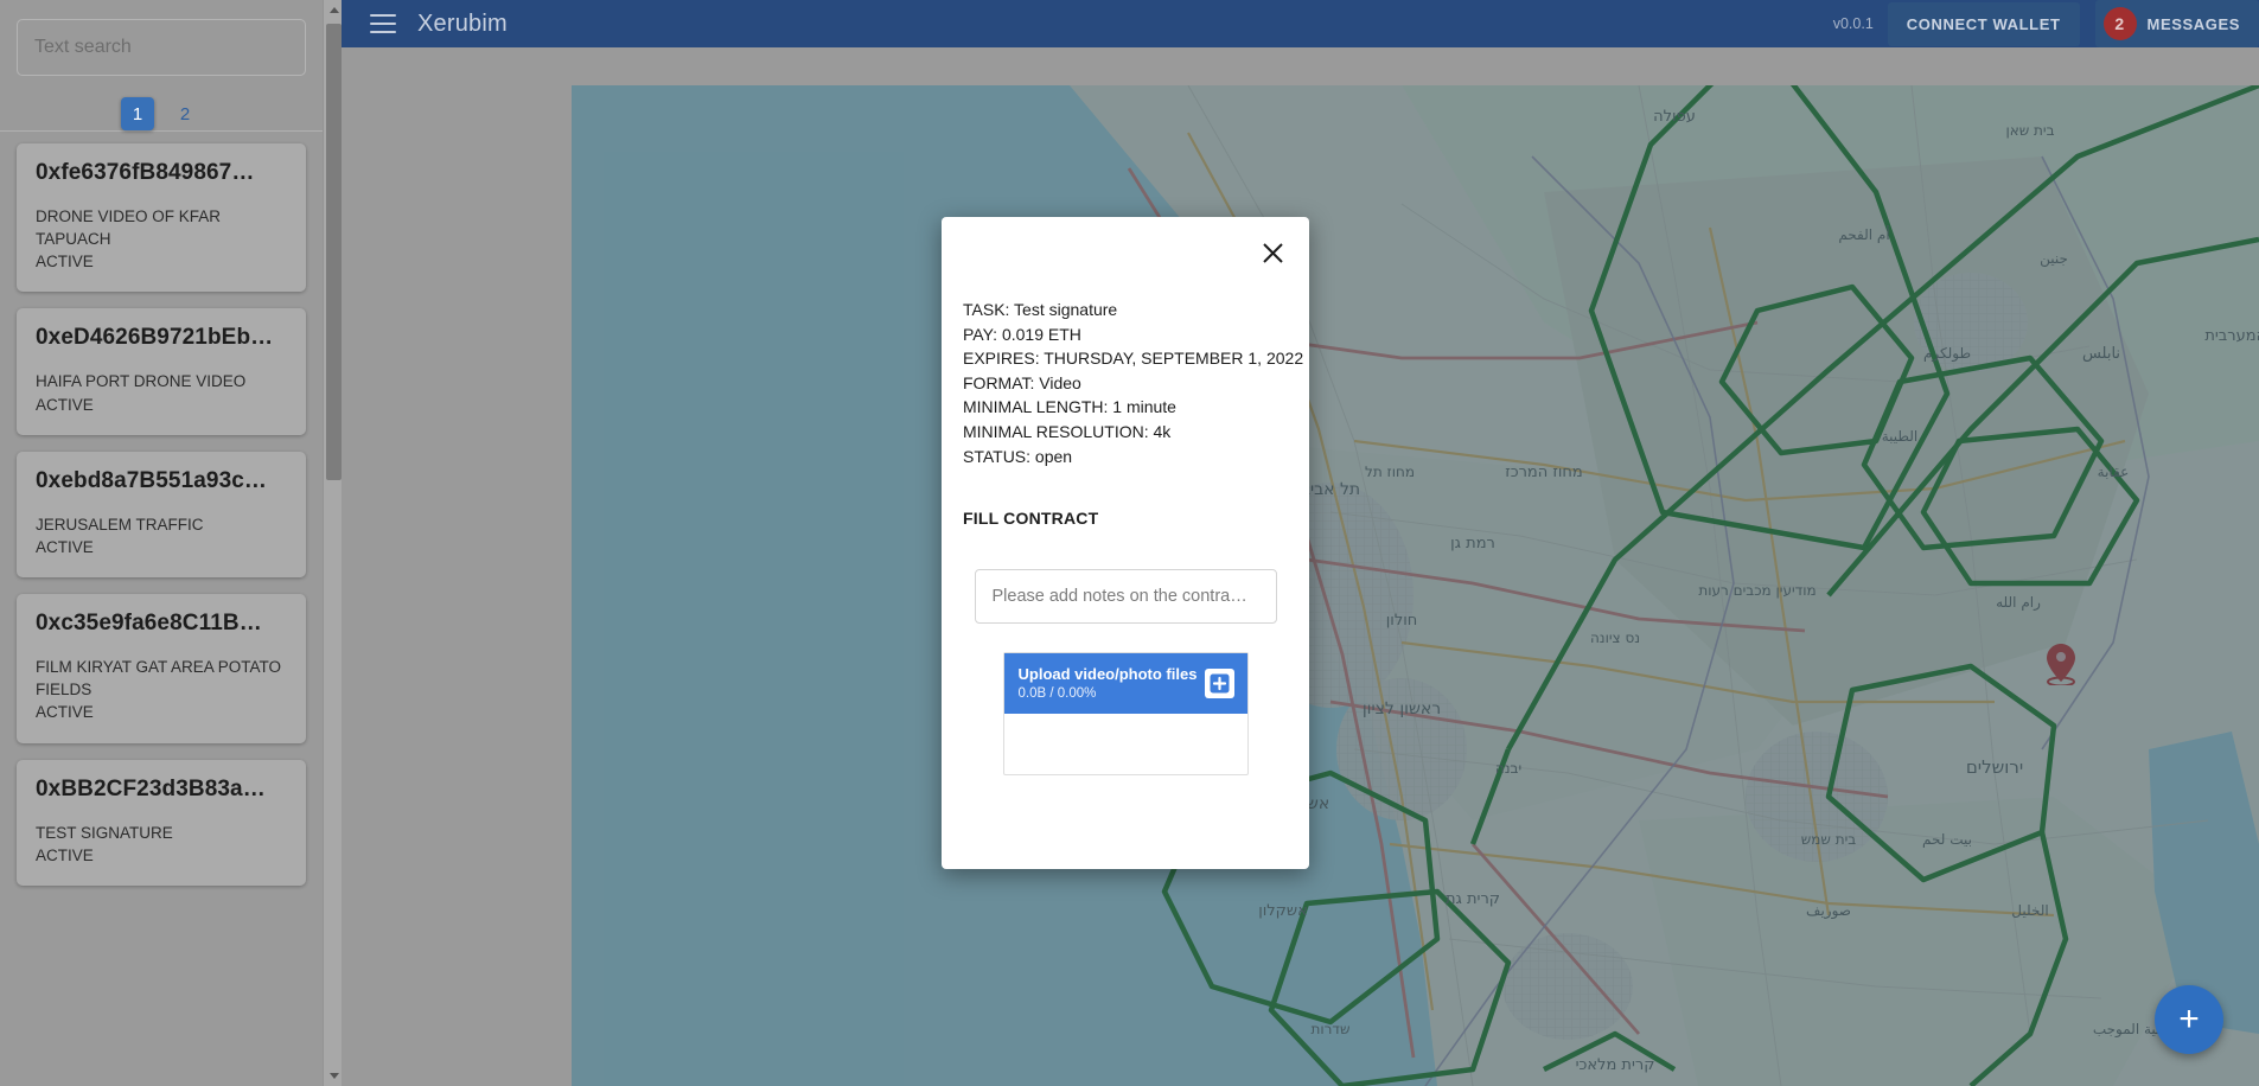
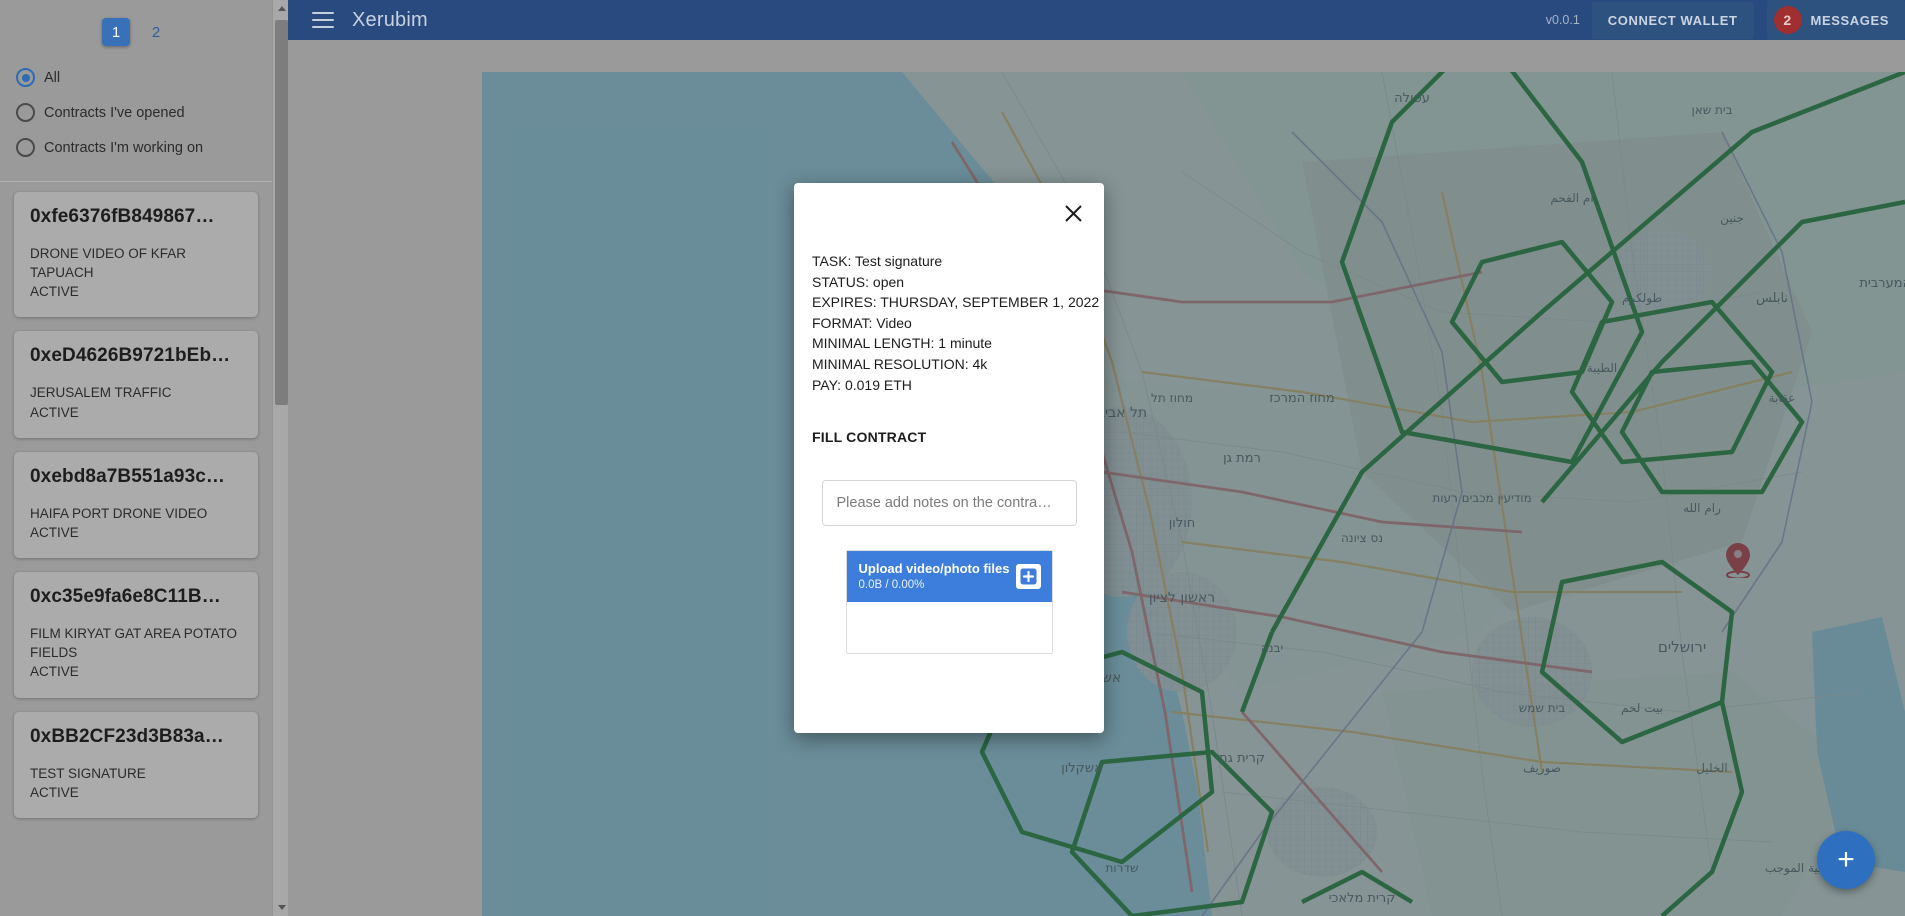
- Text search
  1
  2
+ All
+ Contracts I've opened
+ Contracts I'm working on
  0xfe6376fB849867…
  DRONE VIDEO OF KFAR TAPUACH
  ACTIVE
  0xeD4626B9721bEb…
- HAIFA PORT DRONE VIDEO
+ JERUSALEM TRAFFIC
  ACTIVE
  0xebd8a7B551a93c…
- JERUSALEM TRAFFIC
+ HAIFA PORT DRONE VIDEO
  ACTIVE
  0xc35e9fa6e8C11B…
  FILM KIRYAT GAT AREA POTATO FIELDS
  ACTIVE
  0xBB2CF23d3B83a…
  TEST SIGNATURE
  ACTIVE
  עפולה
  בית שאן
  أم الفحم
  جنين
  طولكرم
  نابلس
  الطيبة
  عقابة
  תל אבי
  מחוז תל
  מחוז המרכז
  רמת גן
  חולון
  מודיעין מכבים רעות
  رام الله
  ראשון לציון
  נס ציונה
  יבנה
  ירושלים
  בית שמש
  بيت لحم
  אשקלון
  קרית גת
  صوريف
  الخليل
  שדרות
  קרית מלאכי
  ية الموجب
  Xerubim
  v0.0.1
  CONNECT WALLET
  2
  MESSAGES
  TASK: Test signature
- PAY: 0.019 ETH
+ STATUS: open
  EXPIRES: THURSDAY, SEPTEMBER 1, 2022
  FORMAT: Video
  MINIMAL LENGTH: 1 minute
  MINIMAL RESOLUTION: 4k
- STATUS: open
+ PAY: 0.019 ETH
  FILL CONTRACT
  Please add notes on the contra…
  Upload video/photo files
  0.0B / 0.00%
  +
